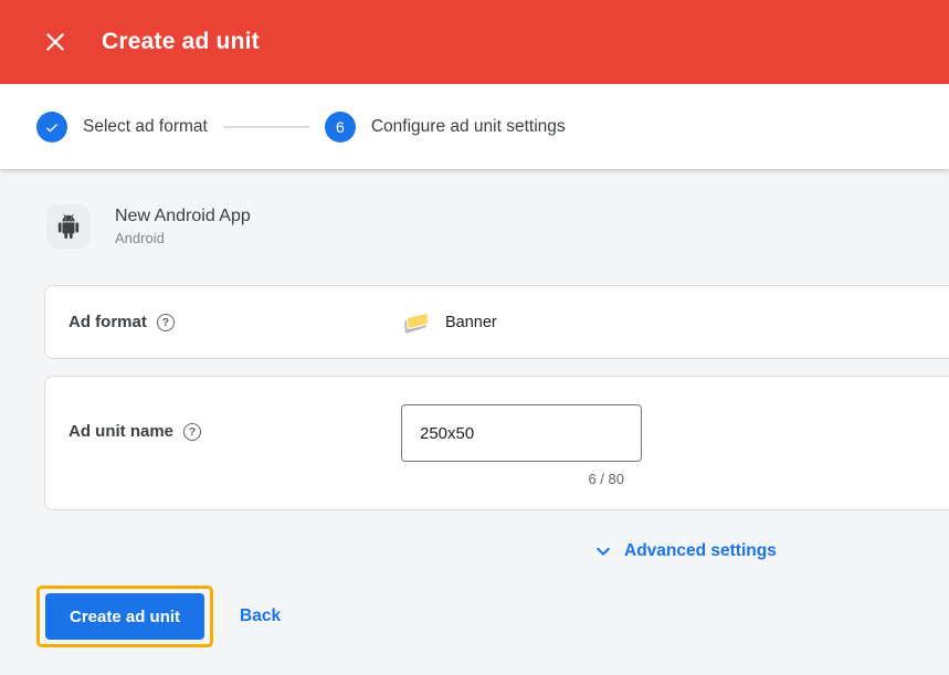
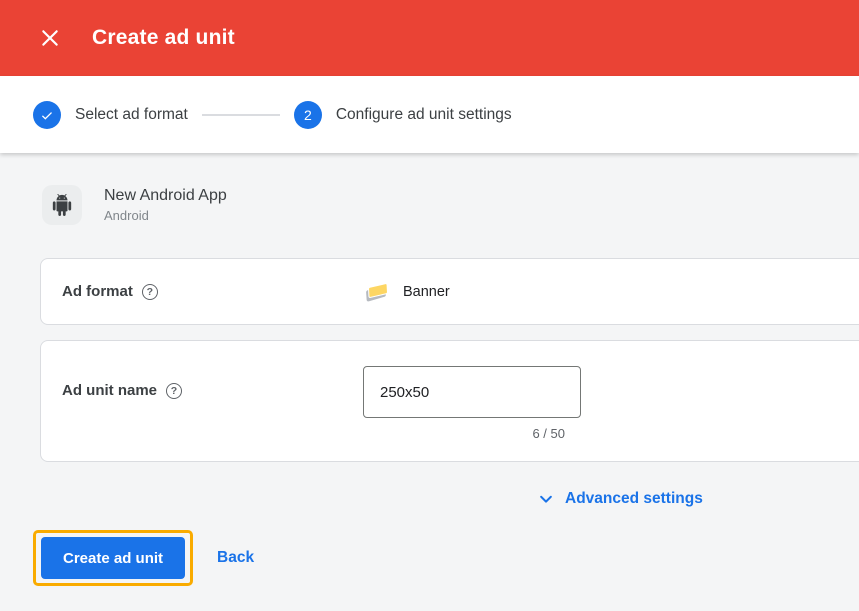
  Create ad unit
  Select ad format
- 6
+ 2
  Configure ad unit settings
  New Android App
  Android
  Ad format
  ?
  Banner
  Ad unit name
  ?
  250x50
- 6 / 80
+ 6 / 50
  Advanced settings
  Create ad unit
  Back
